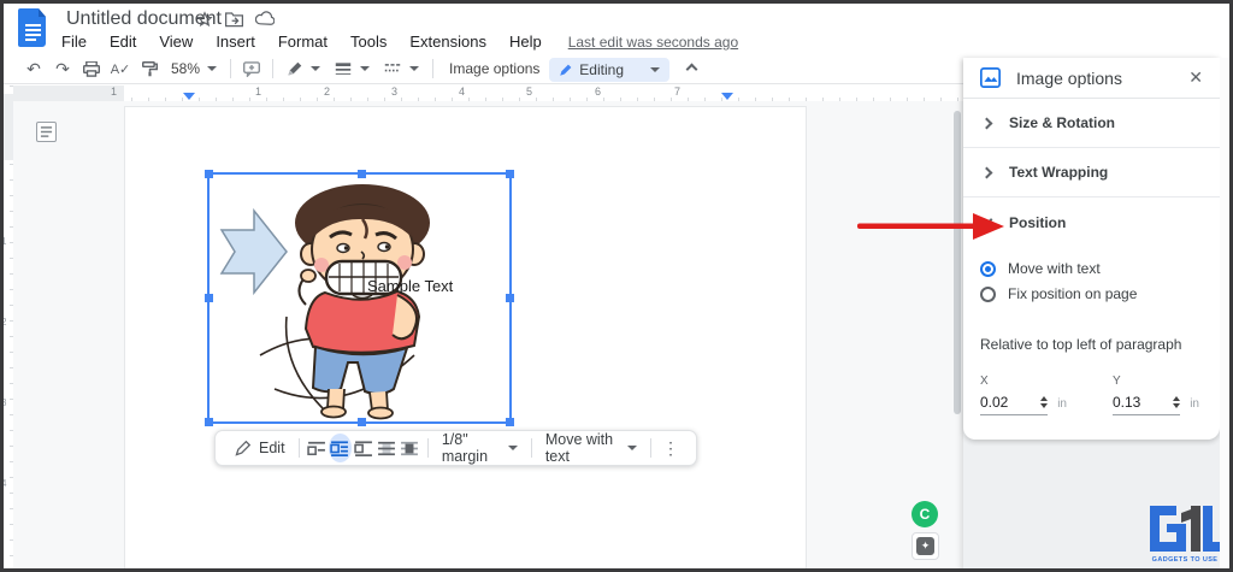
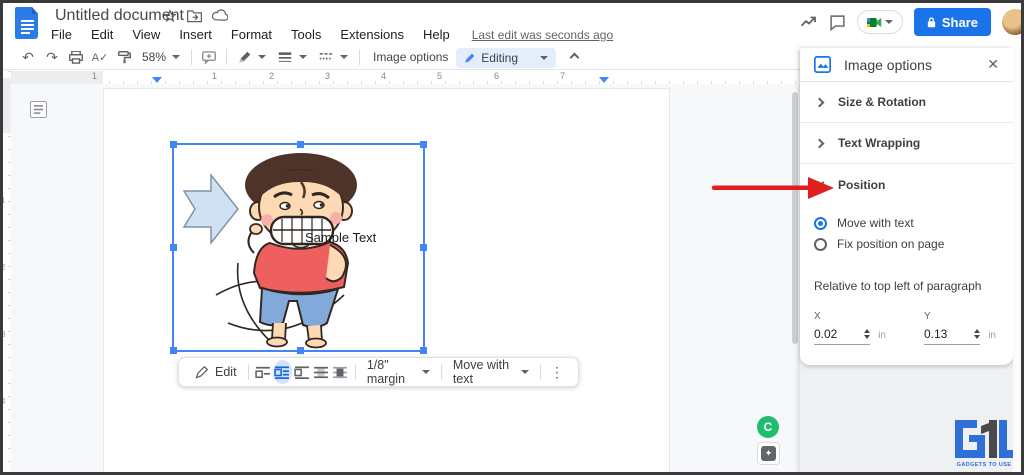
  Untitled documt
  File
  Edit
  View
  Insert
  Format
  Tools
  Extensions
  Help
  Last edit was seconds ago
+ Share
  ↶
  ↷
  A✓
  58%
  Image options
  Editing
  1
  1
  2
  3
  4
  5
  6
  7
  1
  2
  3
  4
  Sample Text
  Edit
  1/8" margin
  Move with text
  ⋮
  Image options
  ✕
  Size & Rotation
  Text Wrapping
  Position
  Move with text
  Fix position on page
  Relative to top left of paragraph
  X
  0.02
  in
  Y
  0.13
  in
  C
  ✦
